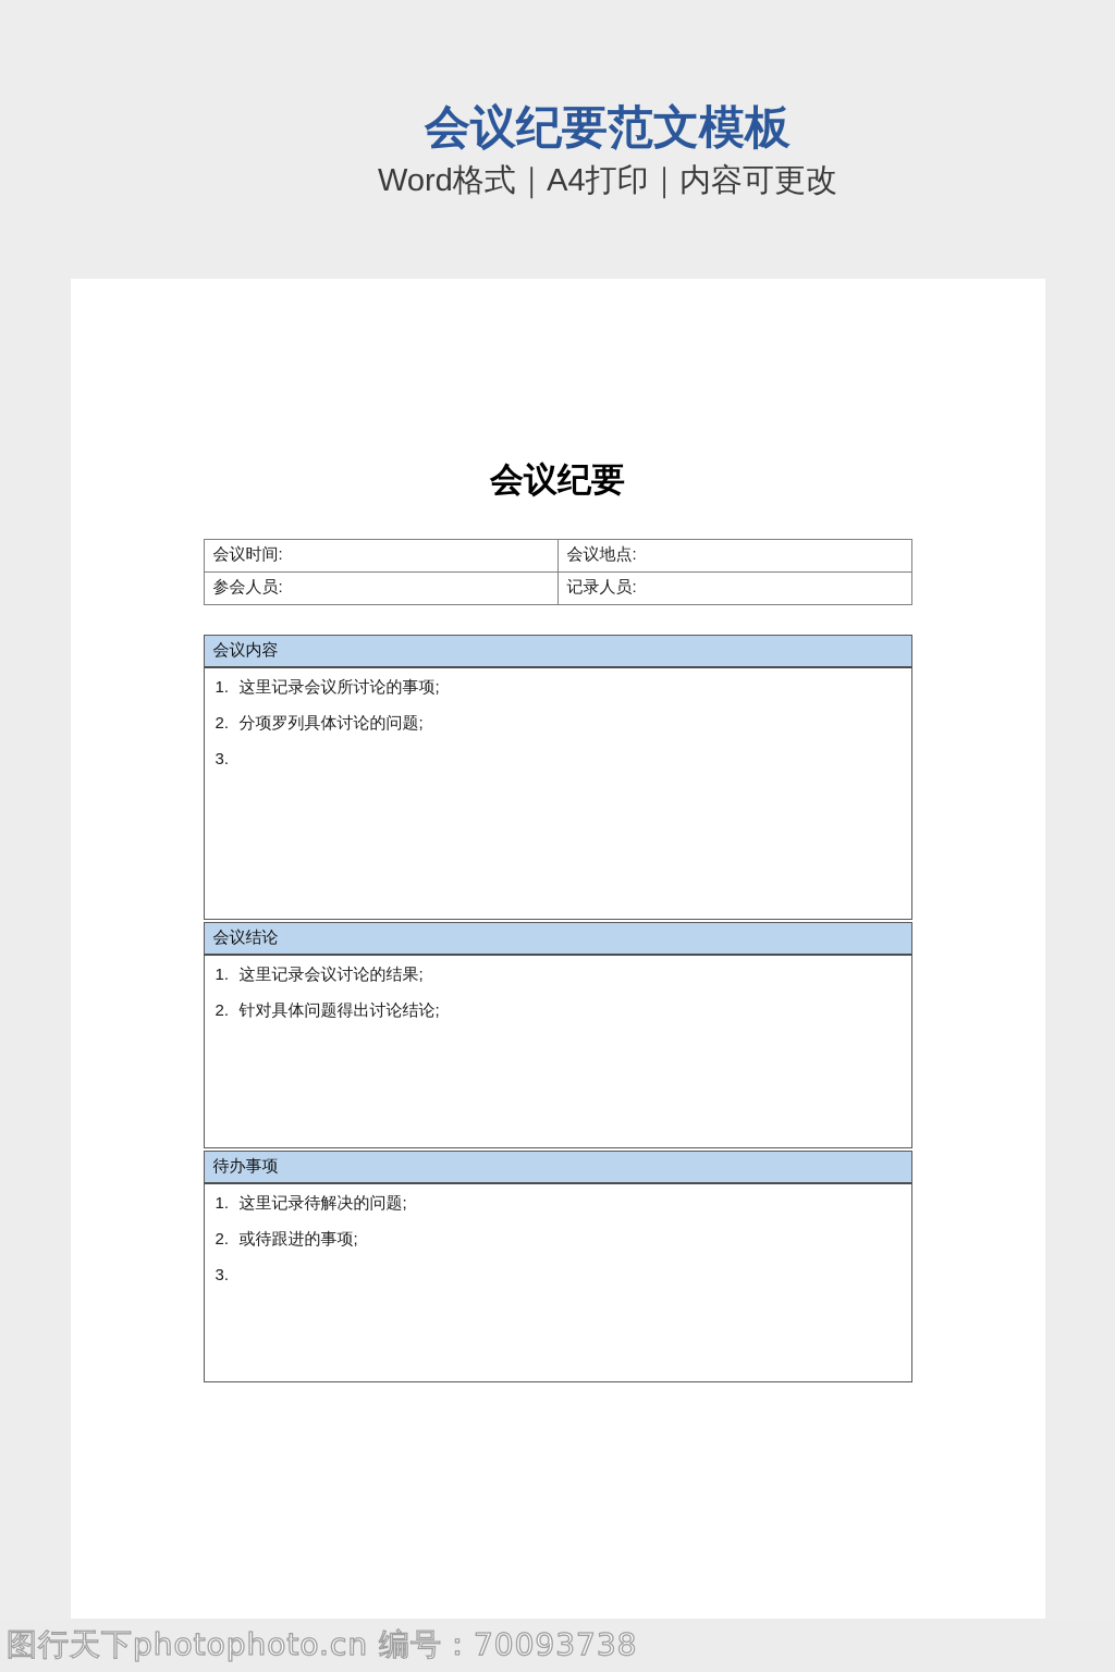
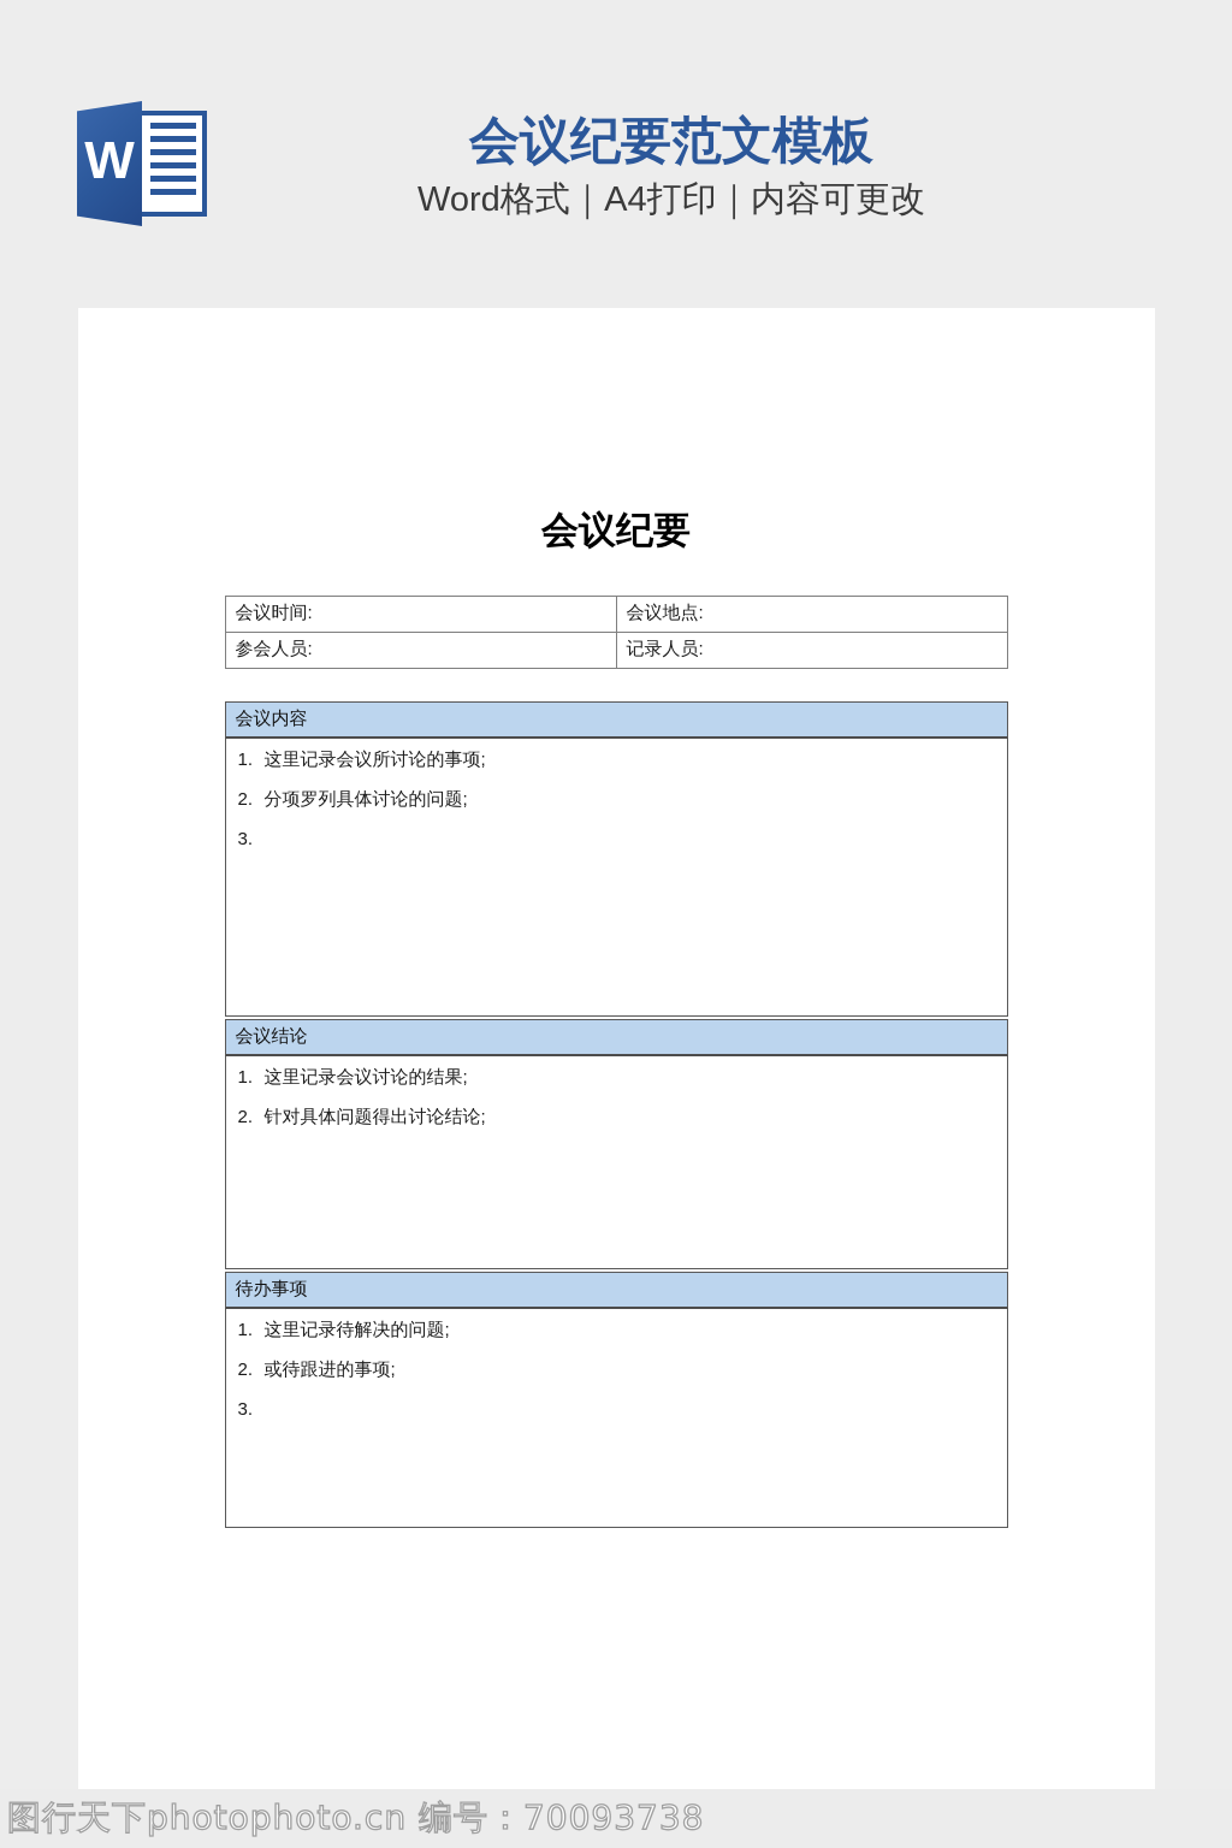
+ W
  会议纪要范文模板
  Word格式｜A4打印｜内容可更改
  会议纪要
  会议时间:	会议地点:
  参会人员:	记录人员:
  会议内容
  1.
  这里记录会议所讨论的事项;
  2.
  分项罗列具体讨论的问题;
  3.
  会议结论
  1.
  这里记录会议讨论的结果;
  2.
  针对具体问题得出讨论结论;
  待办事项
  1.
  这里记录待解决的问题;
  2.
  或待跟进的事项;
  3.
  图行天下photophoto.cn 编号：70093738
